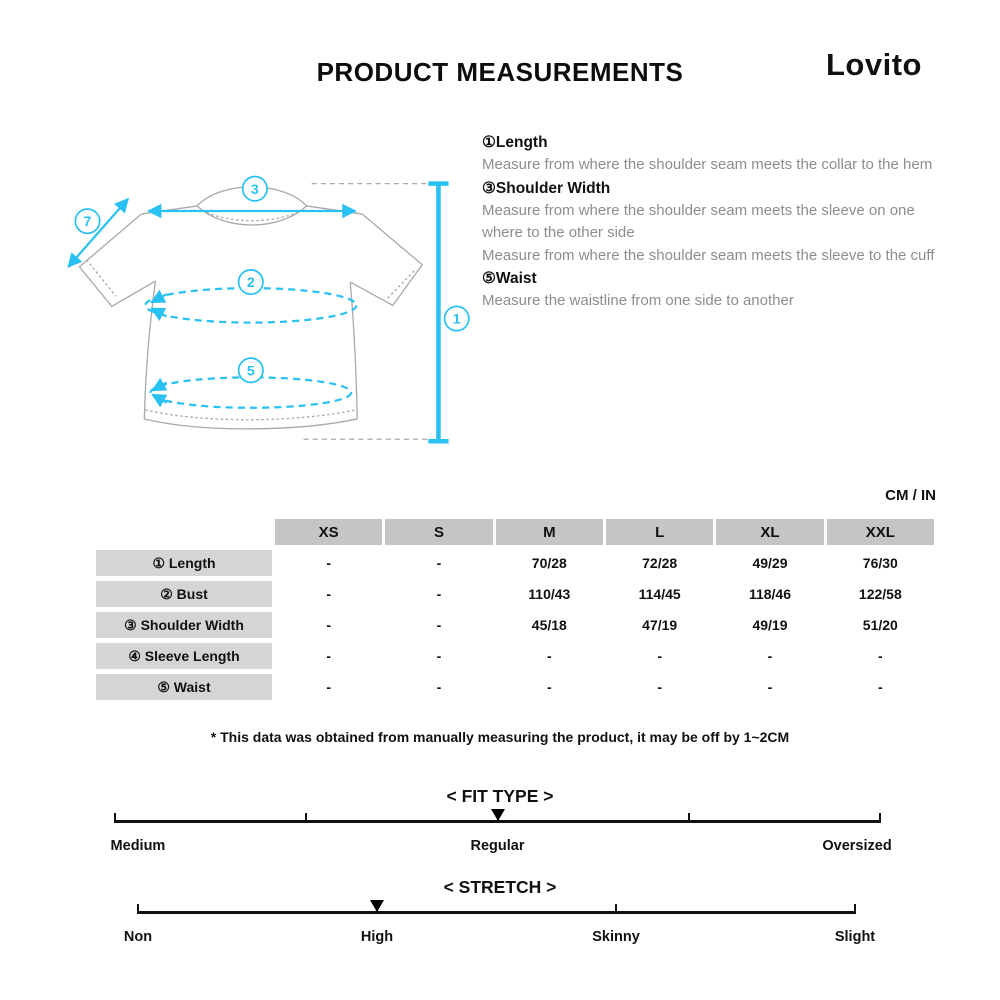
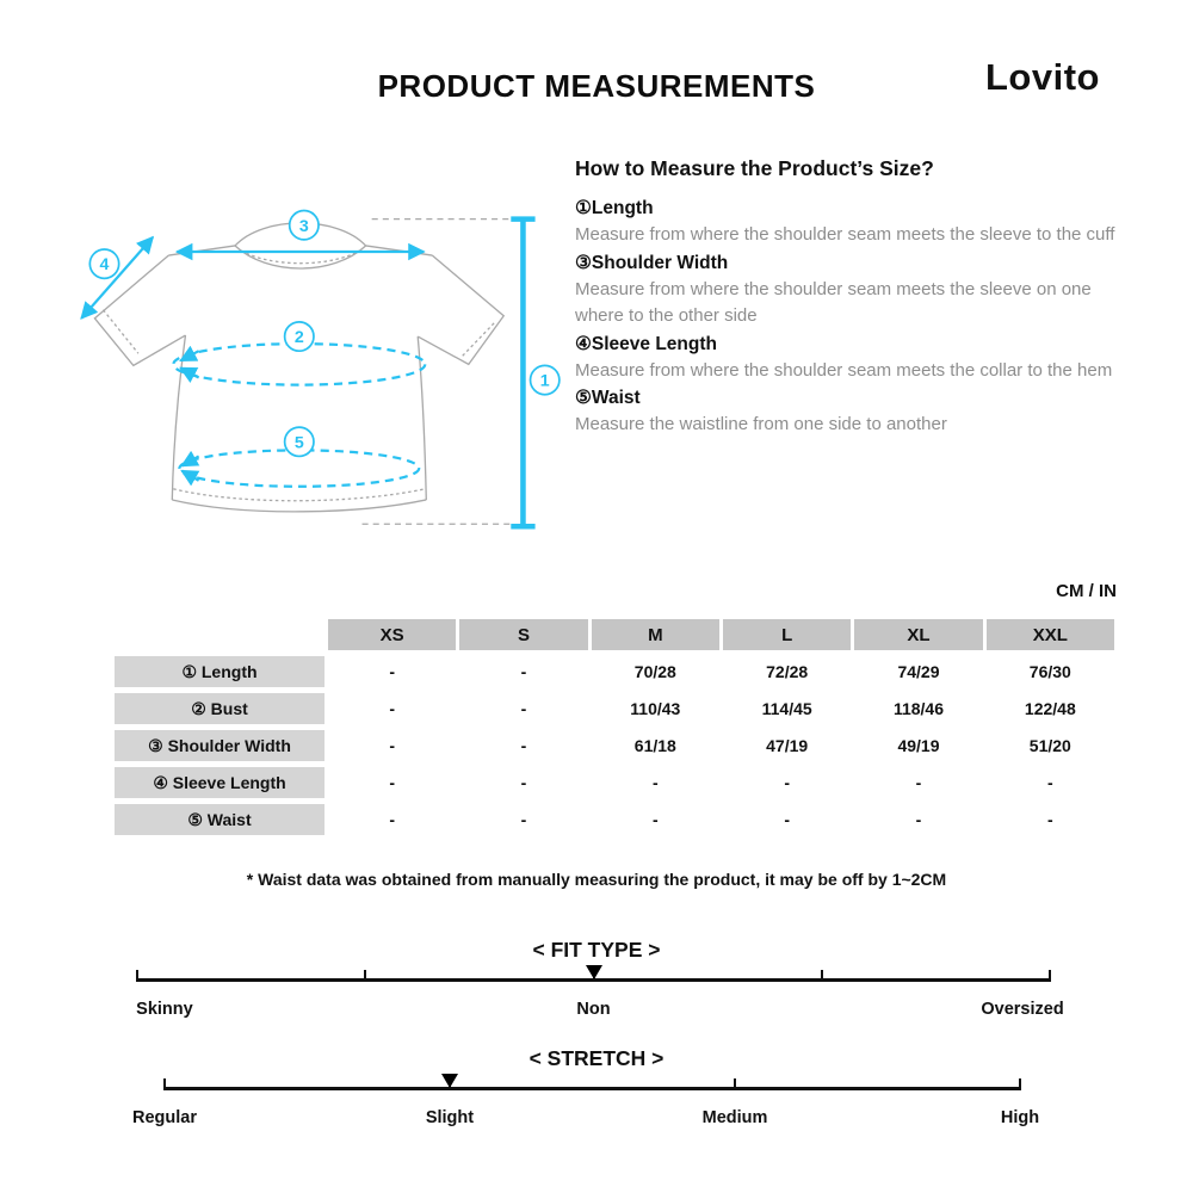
  PRODUCT MEASUREMENTS
  Lovito
  3
- 7
+ 4
  2
  5
  1
+ How to Measure the Product’s Size?
  ①Length
- Measure from where the shoulder seam meets the collar to the hem
+ Measure from where the shoulder seam meets the sleeve to the cuff
  ③Shoulder Width
  Measure from where the shoulder seam meets the sleeve on one where to the other side
+ ④Sleeve Length
- Measure from where the shoulder seam meets the sleeve to the cuff
+ Measure from where the shoulder seam meets the collar to the hem
  ⑤Waist
  Measure the waistline from one side to another
  CM / IN
  	XS	S	M	L	XL	XXL
- ① Length	-	-	70/28	72/28	49/29	76/30
+ ① Length	-	-	70/28	72/28	74/29	76/30
- ② Bust	-	-	110/43	114/45	118/46	122/58
+ ② Bust	-	-	110/43	114/45	118/46	122/48
- ③ Shoulder Width	-	-	45/18	47/19	49/19	51/20
+ ③ Shoulder Width	-	-	61/18	47/19	49/19	51/20
  ④ Sleeve Length	-	-	-	-	-	-
  ⑤ Waist	-	-	-	-	-	-
- * This data was obtained from manually measuring the product, it may be off by 1~2CM
+ * Waist data was obtained from manually measuring the product, it may be off by 1~2CM
  < FIT TYPE >
- Medium
+ Skinny
- Regular
+ Non
  Oversized
  < STRETCH >
- Non
+ Regular
- High
+ Slight
- Skinny
+ Medium
- Slight
+ High
